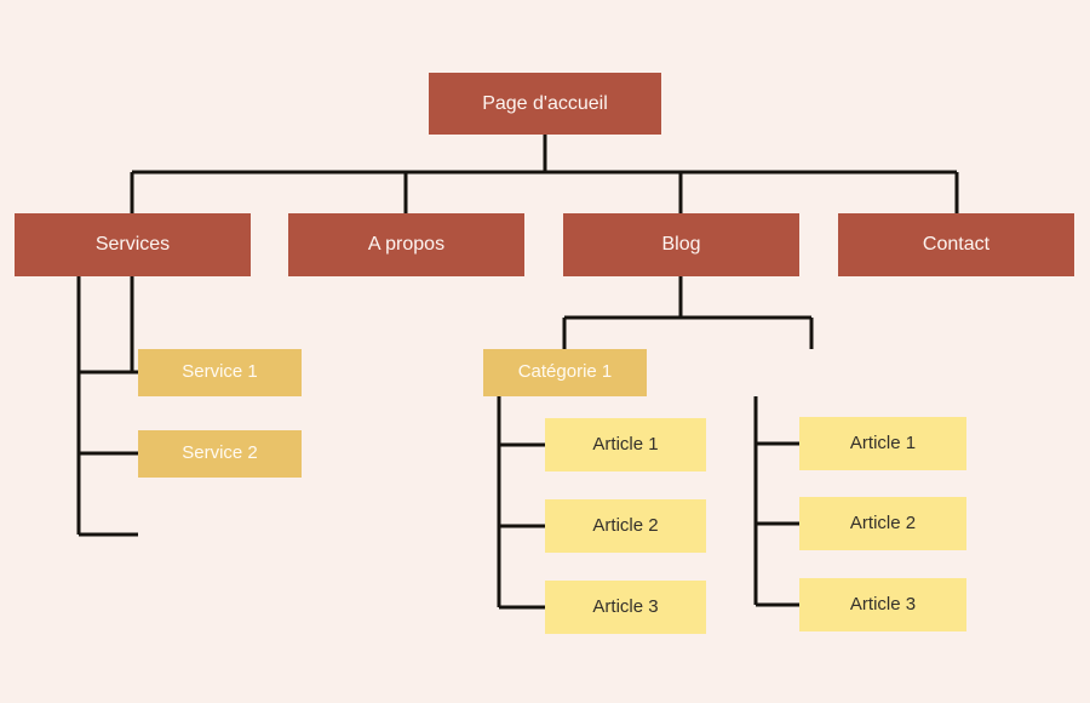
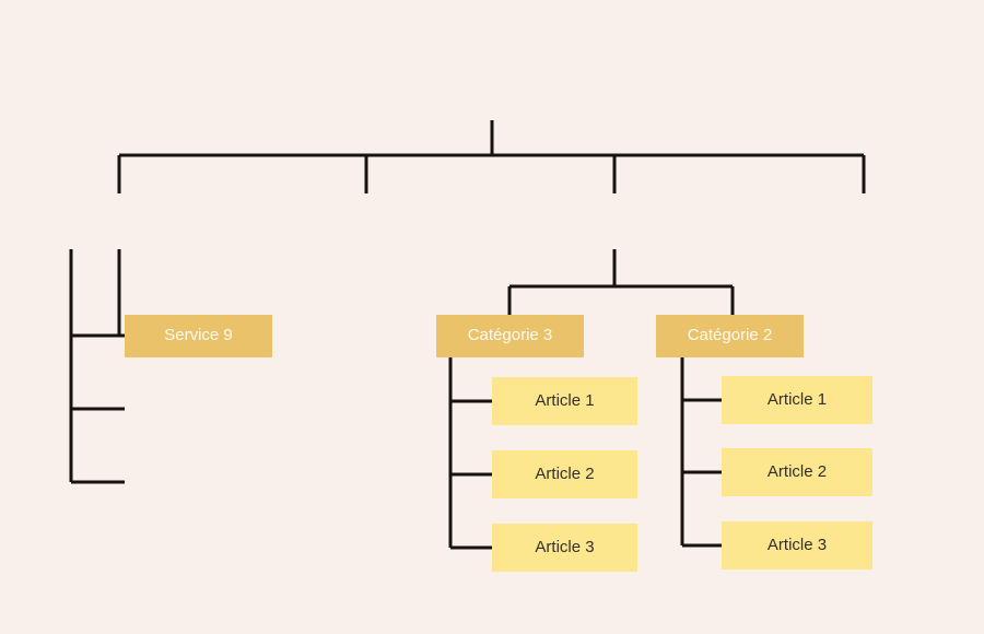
- Page d'accueil
- Services
- A propos
- Blog
- Contact
- Service 1
+ Service 9
- Service 2
- Catégorie 1
+ Catégorie 3
+ Catégorie 2
  Article 1
  Article 2
  Article 3
  Article 1
  Article 2
  Article 3
